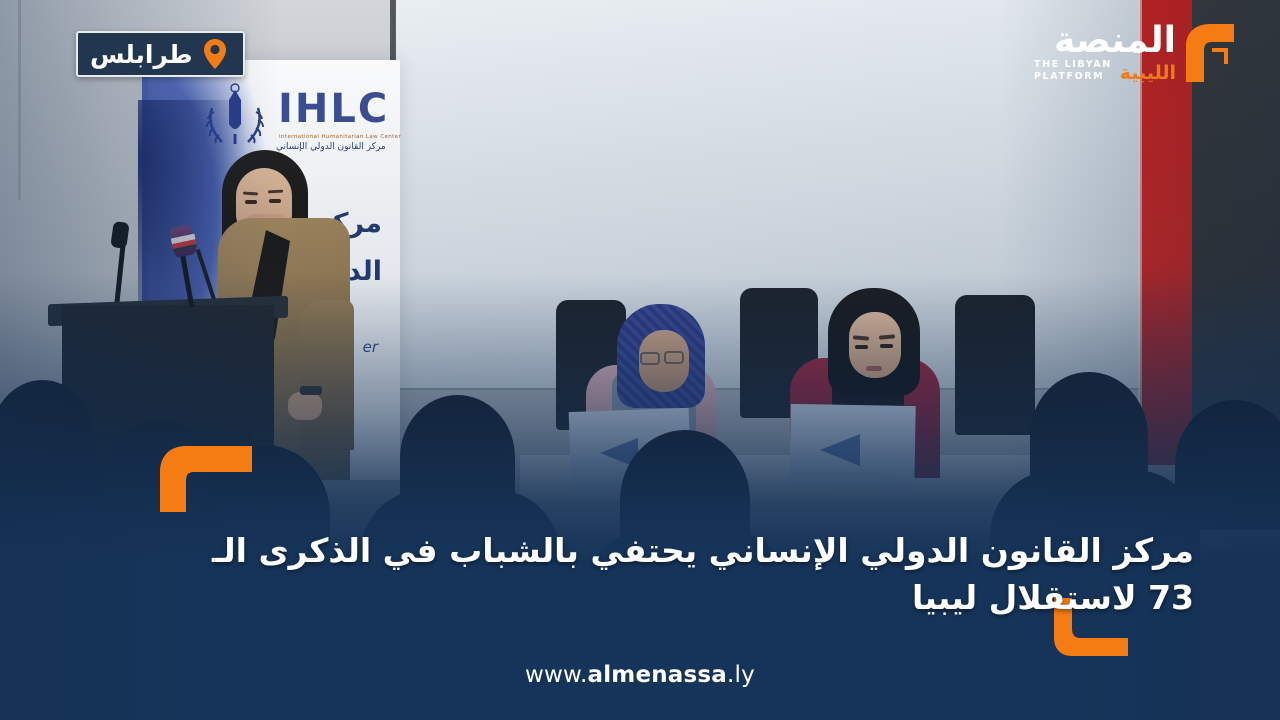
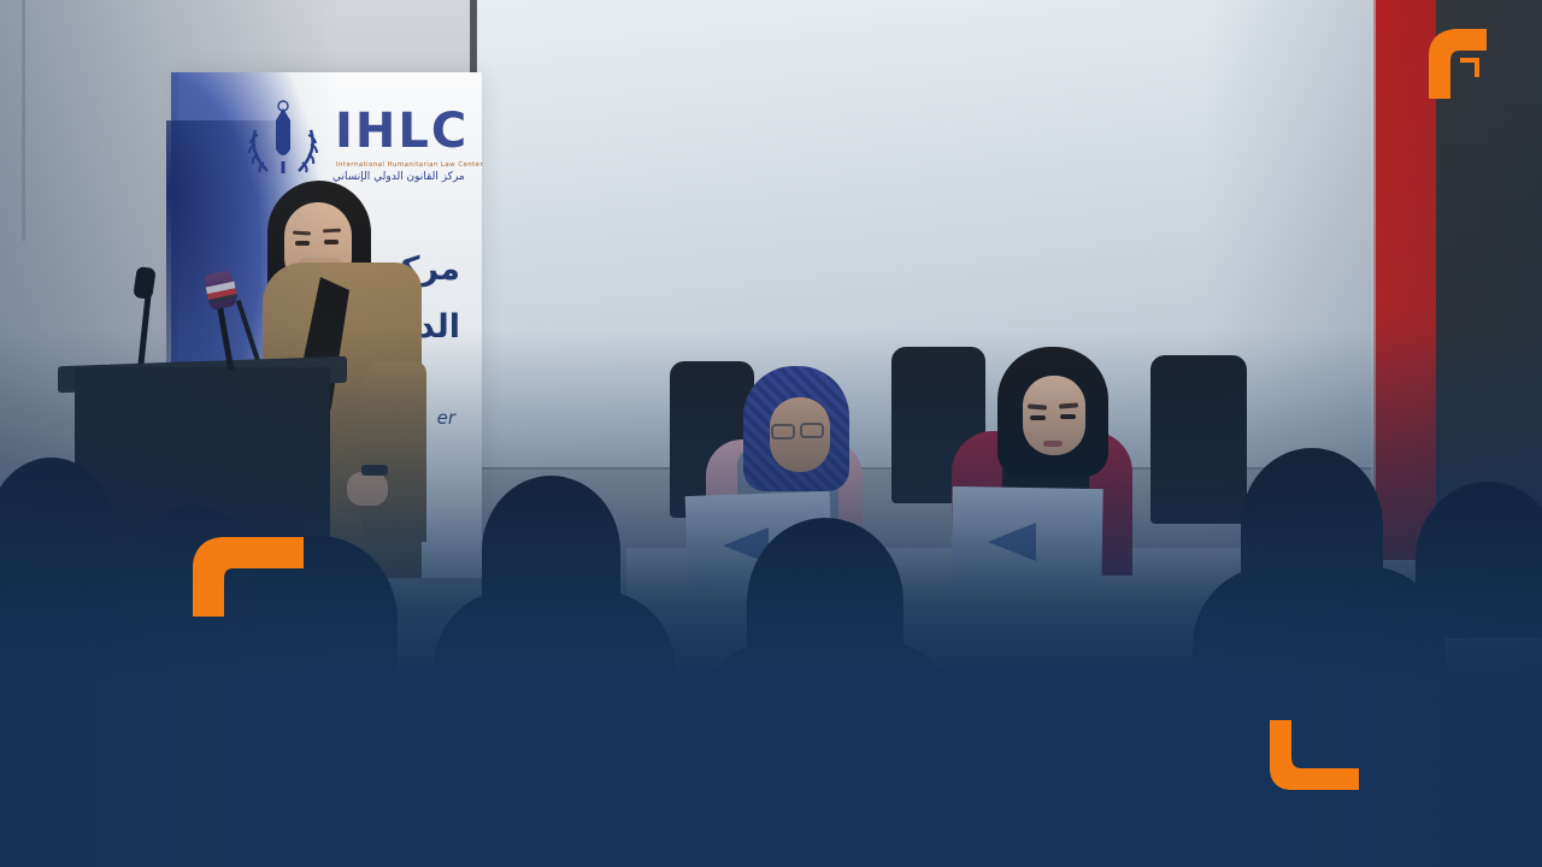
- طرابلس
- المنصة
- THE LIBYAN
- PLATFORM
- الليبية
- مركز القانون الدولي الإنساني يحتفي بالشباب في الذكرى الـ 73 لاستقلال ليبيا
- www.almenassa.ly
